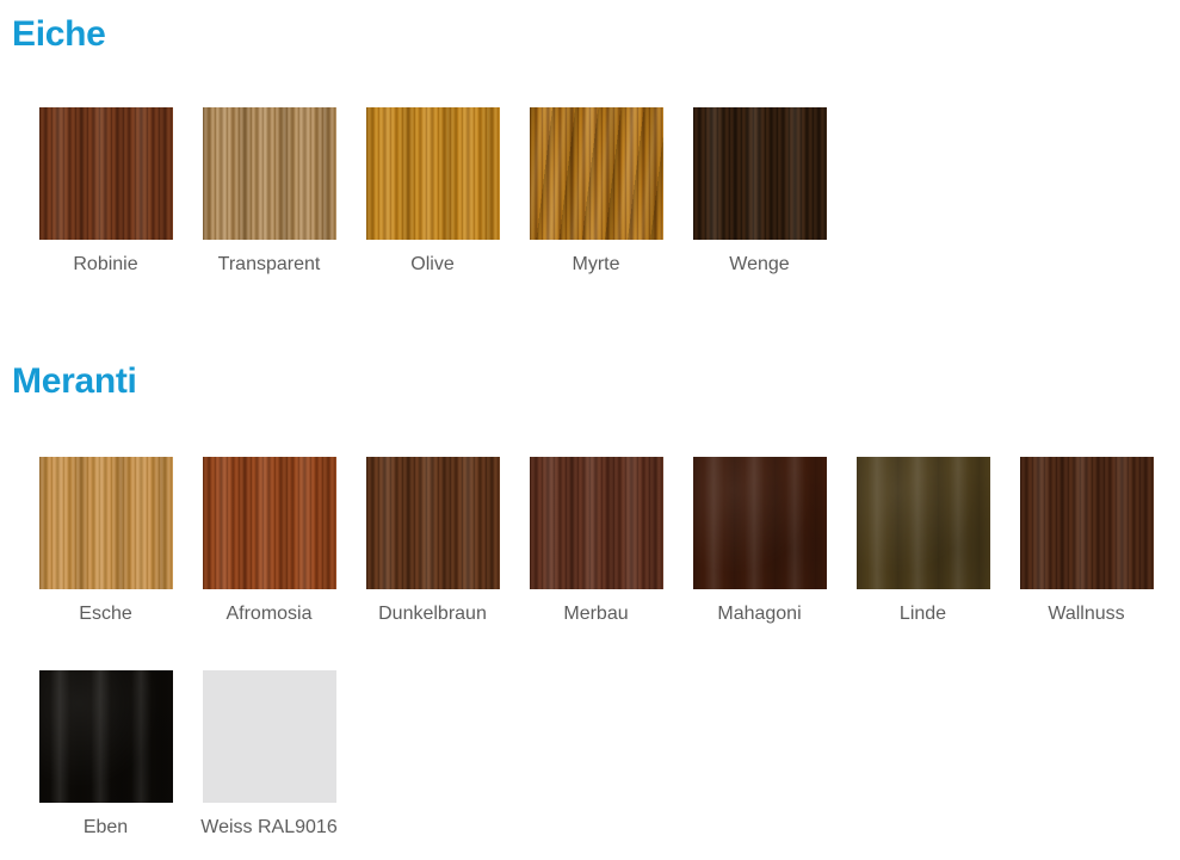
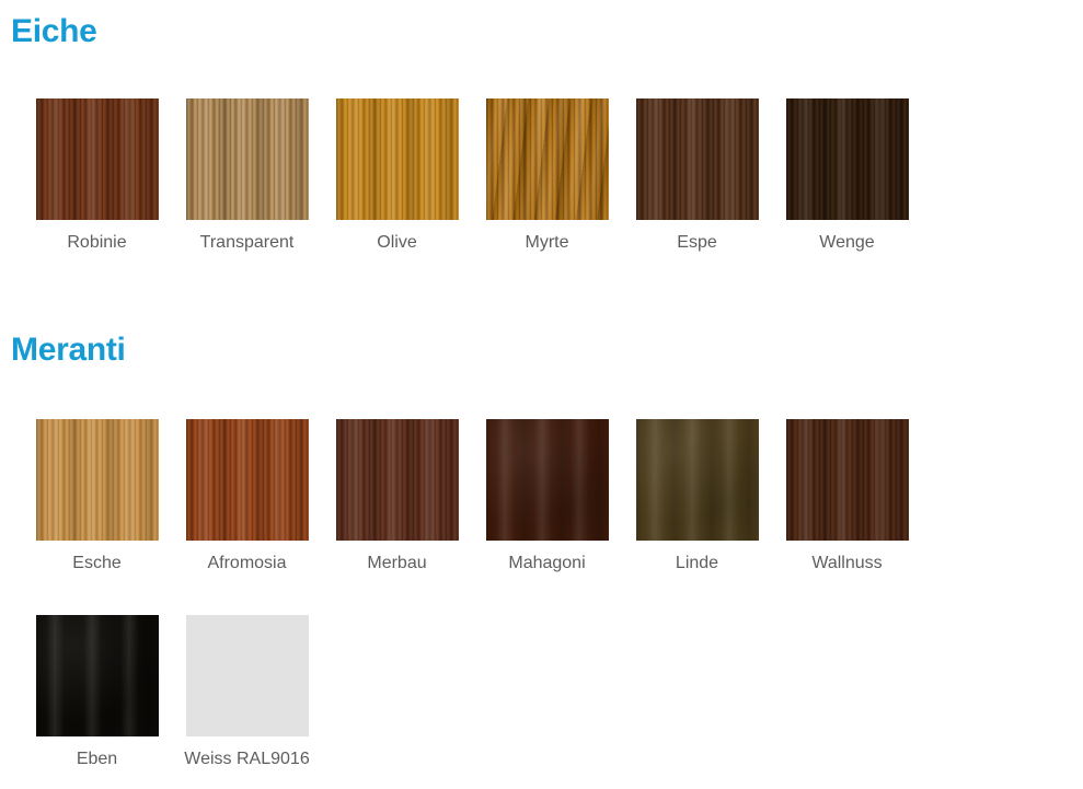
  Eiche
  Robinie
  Transparent
  Olive
  Myrte
+ Espe
  Wenge
  Meranti
  Esche
  Afromosia
- Dunkelbraun
  Merbau
  Mahagoni
  Linde
  Wallnuss
  Eben
  Weiss RAL9016
